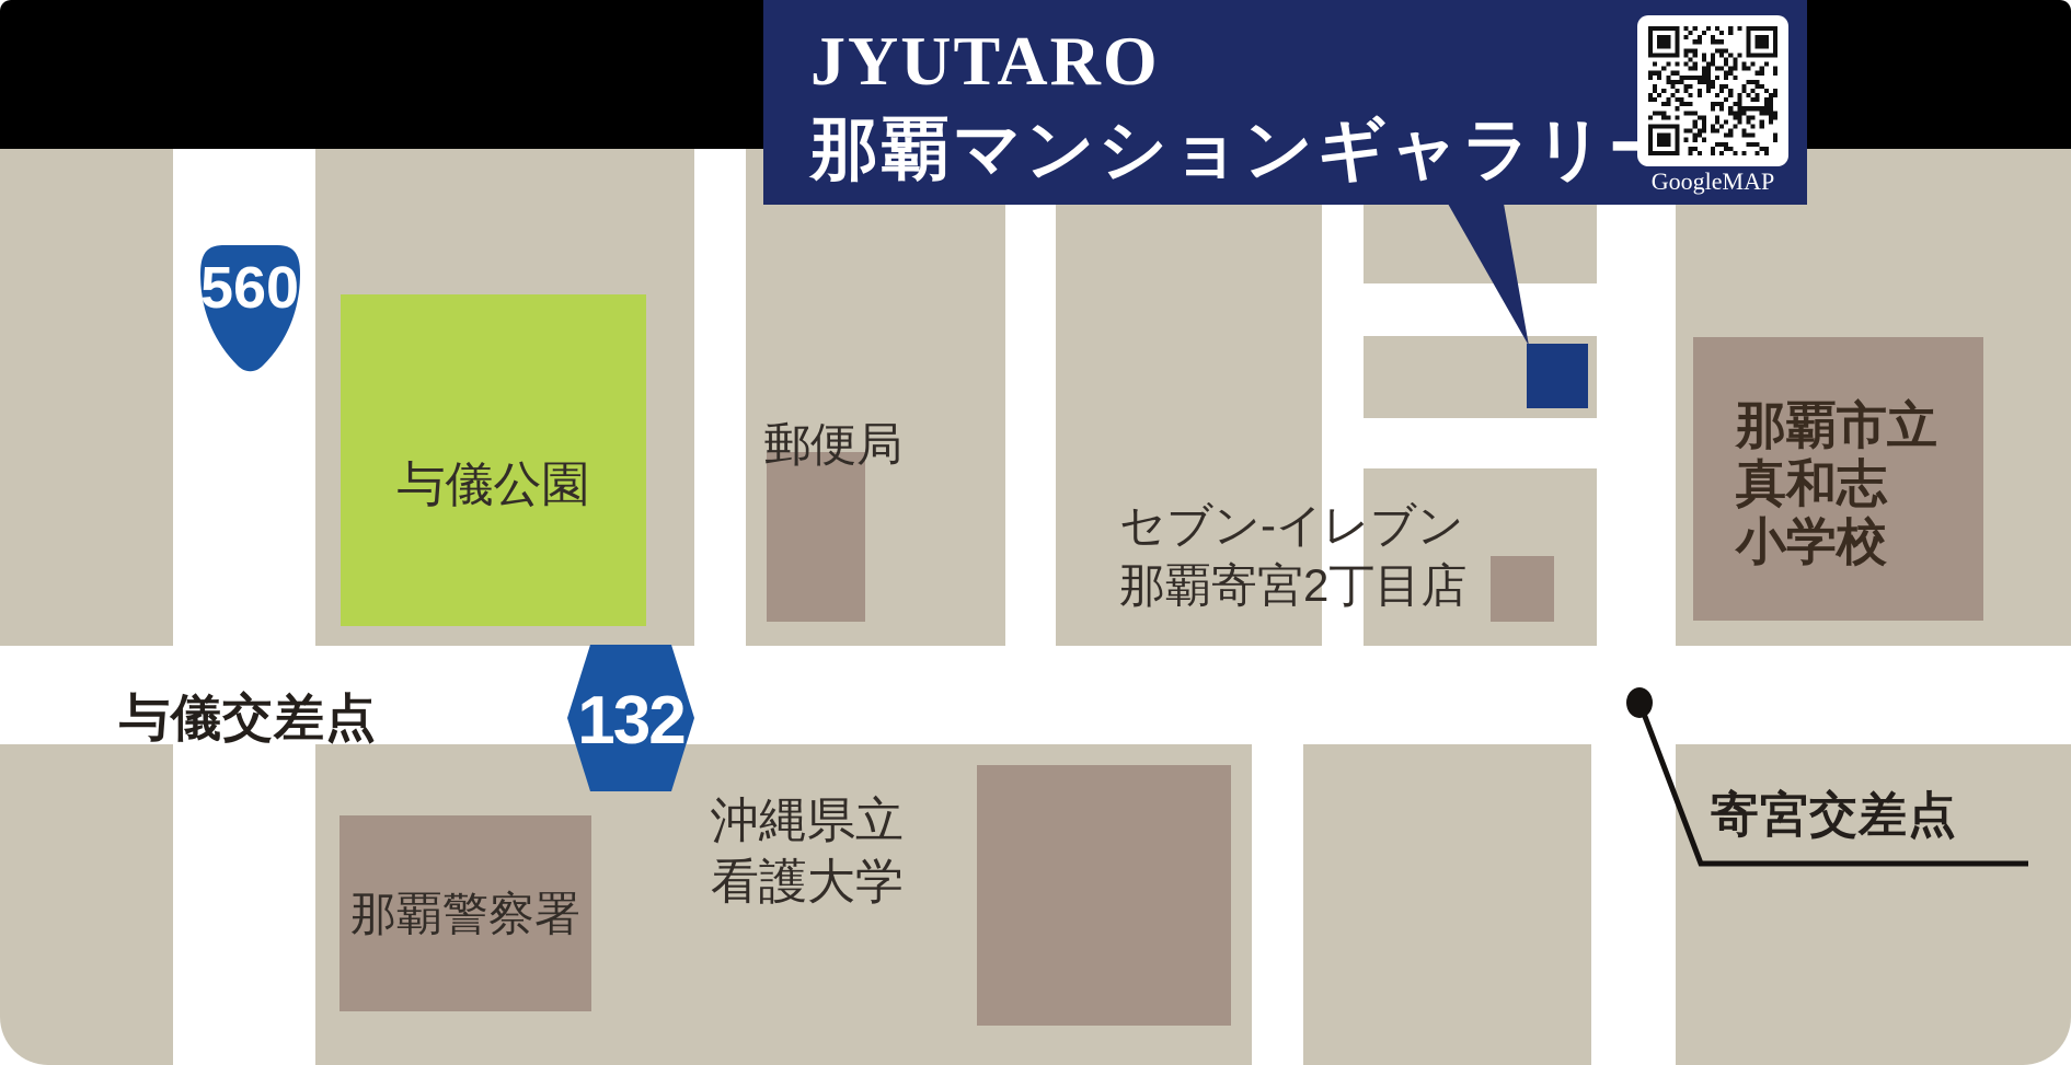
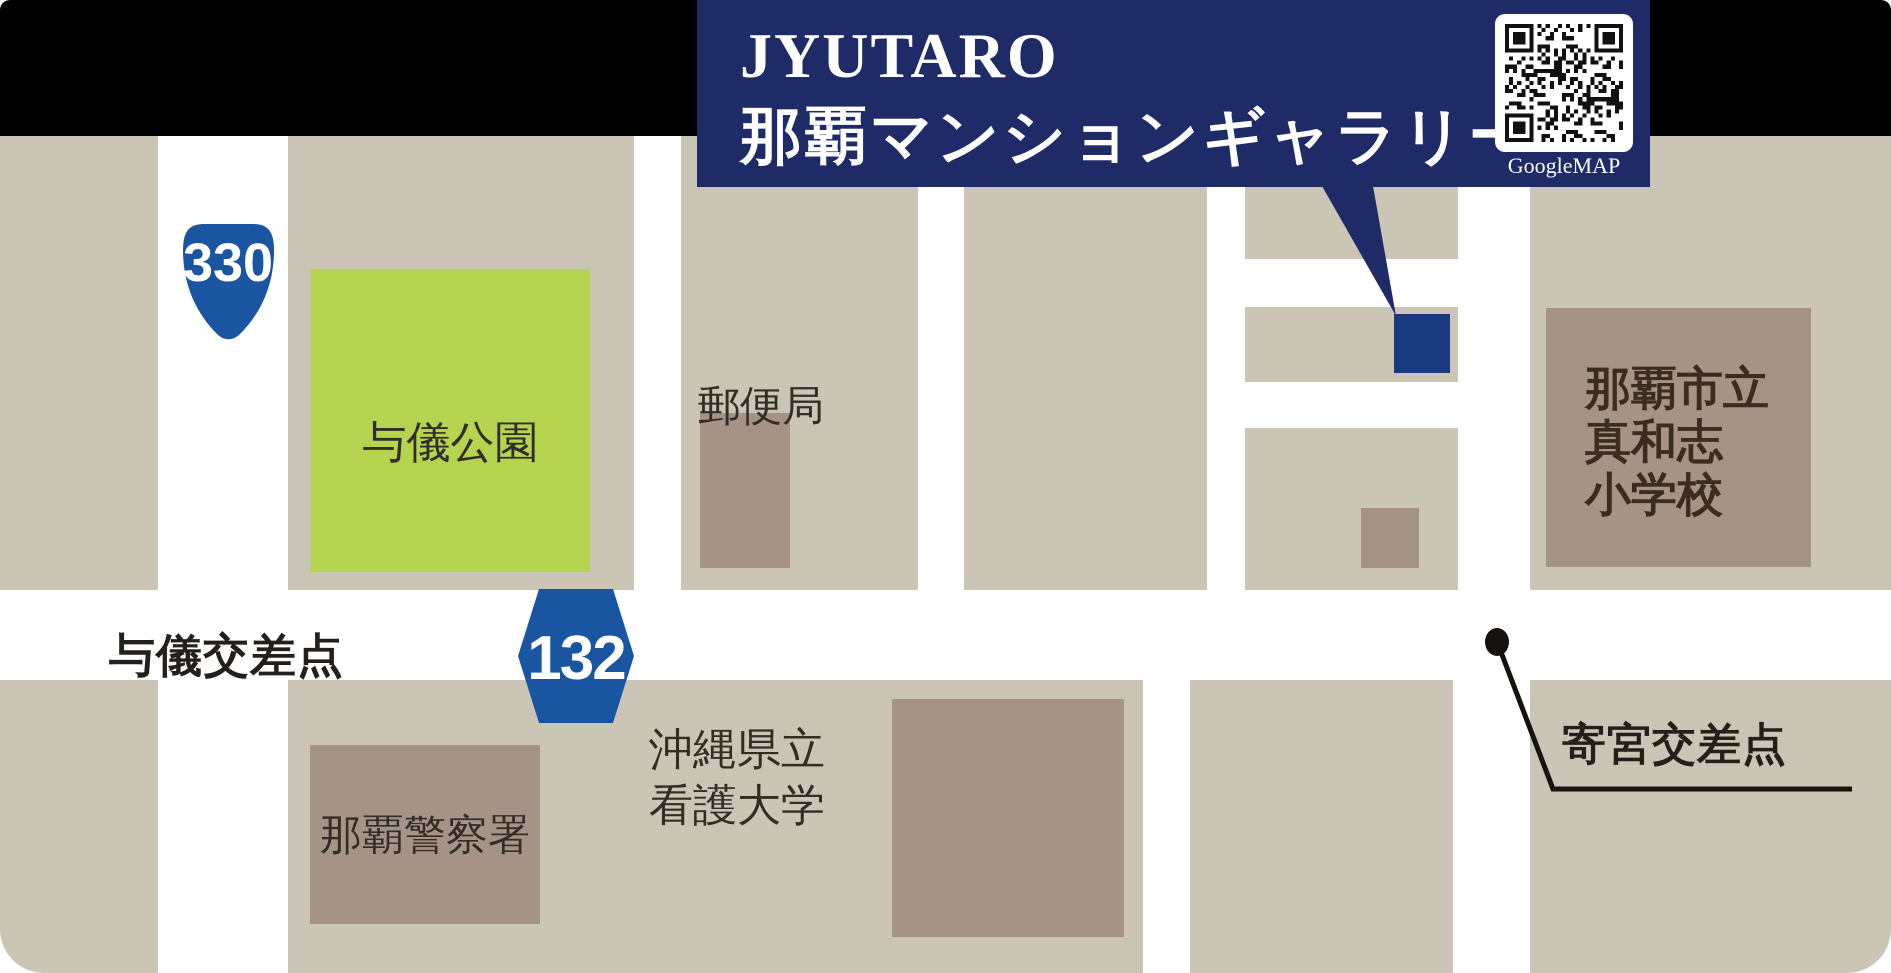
  与儀公園
  那覇警察署
  郵便局
- セブン-イレブン
- 那覇寄宮2丁目店
  沖縄県立
  看護大学
  那覇市立
  真和志
  小学校
  与儀交差点
  寄宮交差点
- 560
+ 330
  132
  JYUTARO
  那覇マンションギャラリ
  GoogleMAP
